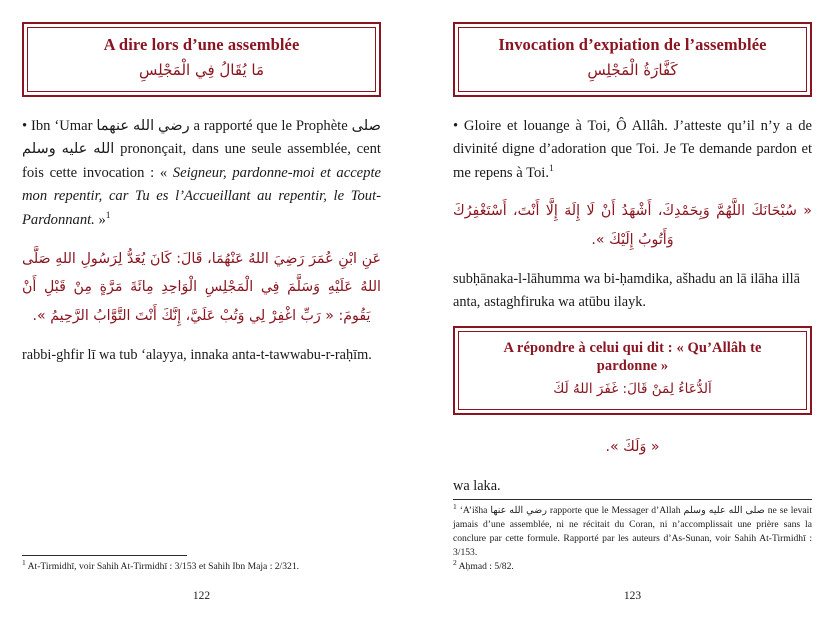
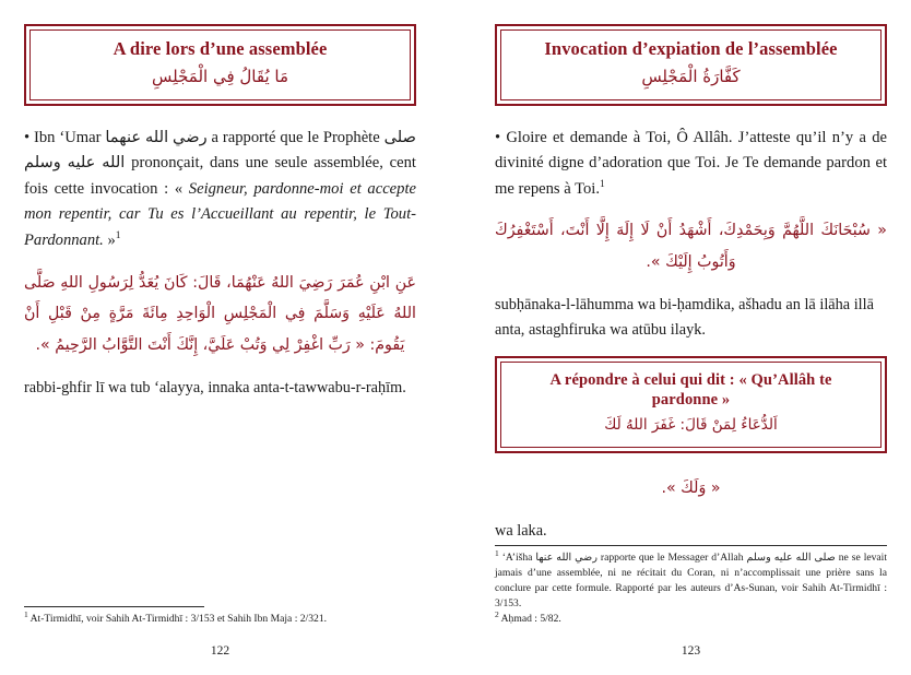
  A dire lors d’une assemblée
  مَا يُقَالُ فِي الْمَجْلِسِ
  • Ibn ‘Umar رضي الله عنهما a rapporté que le Prophète صلى الله عليه وسلم prononçait, dans une seule assemblée, cent fois cette invocation : « Seigneur, pardonne-moi et accepte mon repentir, car Tu es l’Accueillant au repentir, le Tout-Pardonnant. »1
  عَنِ ابْنِ عُمَرَ رَضِيَ اللهُ عَنْهُمَا، قَالَ: كَانَ يُعَدُّ لِرَسُولِ اللهِ صَلَّى اللهُ عَلَيْهِ وَسَلَّمَ فِي الْمَجْلِسِ الْوَاحِدِ مِائَةَ مَرَّةٍ مِنْ قَبْلِ أَنْ يَقُومَ: « رَبِّ اغْفِرْ لِي وَتُبْ عَلَيَّ، إِنَّكَ أَنْتَ التَّوَّابُ الرَّحِيمُ ».
  rabbi-ghfir lī wa tub ‘alayya, innaka anta-t-tawwabu-r-raḥīm.
  1 At-Tirmidhī, voir Sahih At-Tirmidhī : 3/153 et Sahih Ibn Maja : 2/321.
  122
  Invocation d’expiation de l’assemblée
  كَفَّارَةُ الْمَجْلِسِ
- • Gloire et louange à Toi, Ô Allâh. J’atteste qu’il n’y a de divinité digne d’adoration que Toi. Je Te demande pardon et me repens à Toi.1
+ • Gloire et demande à Toi, Ô Allâh. J’atteste qu’il n’y a de divinité digne d’adoration que Toi. Je Te demande pardon et me repens à Toi.1
  « سُبْحَانَكَ اللَّهُمَّ وَبِحَمْدِكَ، أَشْهَدُ أَنْ لَا إِلَهَ إِلَّا أَنْتَ، أَسْتَغْفِرُكَ وَأَتُوبُ إِلَيْكَ ».
  subḥānaka-l-lāhumma wa bi-ḥamdika, ašhadu an lā ilāha illā anta, astaghfiruka wa atūbu ilayk.
  A répondre à celui qui dit : « Qu’Allâh te
  pardonne »
  اَلدُّعَاءُ لِمَنْ قَالَ: غَفَرَ اللهُ لَكَ
  « وَلَكَ ».
  wa laka.
  1 ‘A’išha رضي الله عنها rapporte que le Messager d’Allah صلى الله عليه وسلم ne se levait jamais d’une assemblée, ni ne récitait du Coran, ni n’accomplissait une prière sans la conclure par cette formule. Rapporté par les auteurs d’As-Sunan, voir Sahih At-Tirmidhī : 3/153.
  2 Aḥmad : 5/82.
  123
